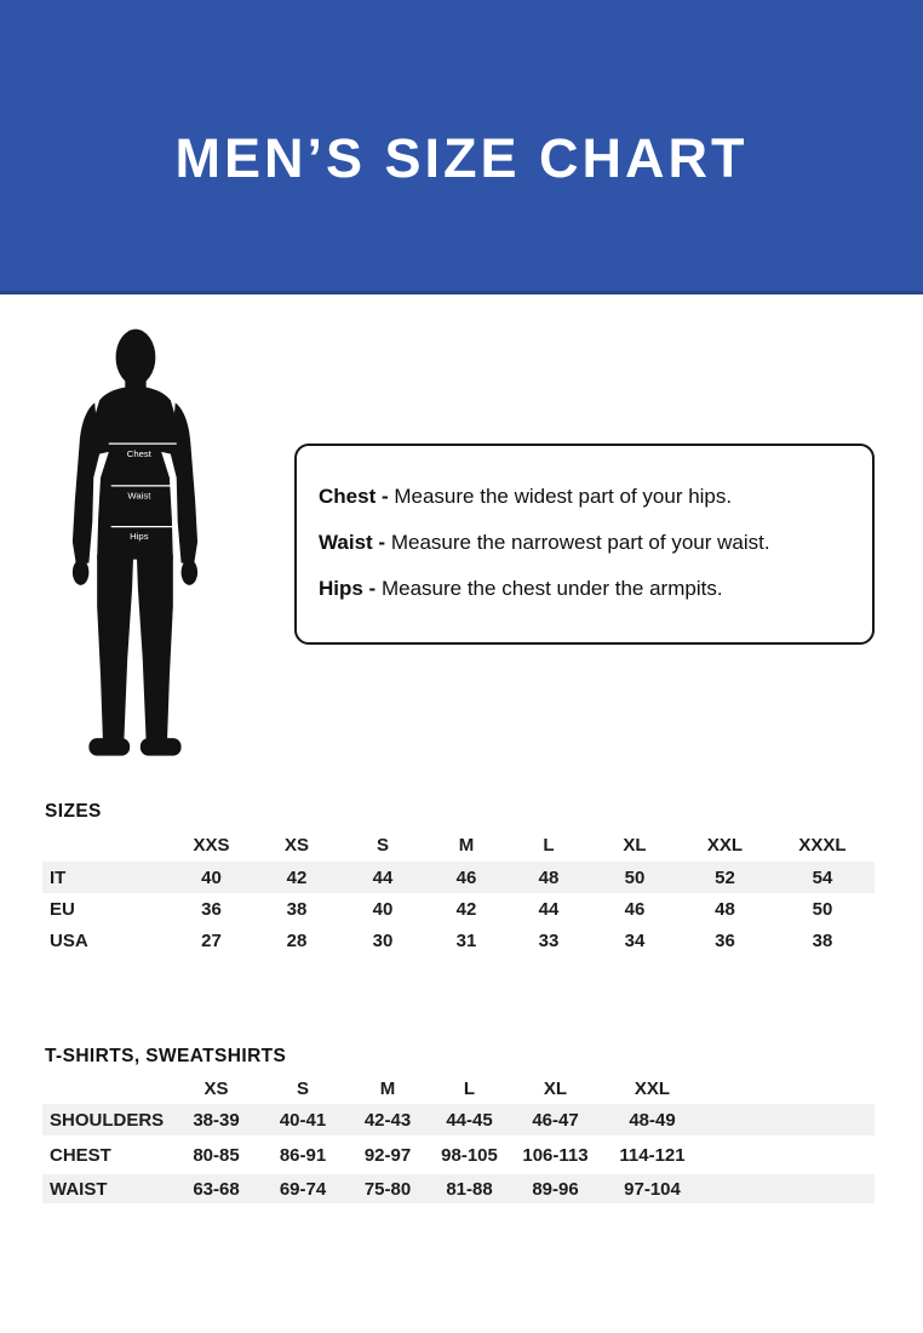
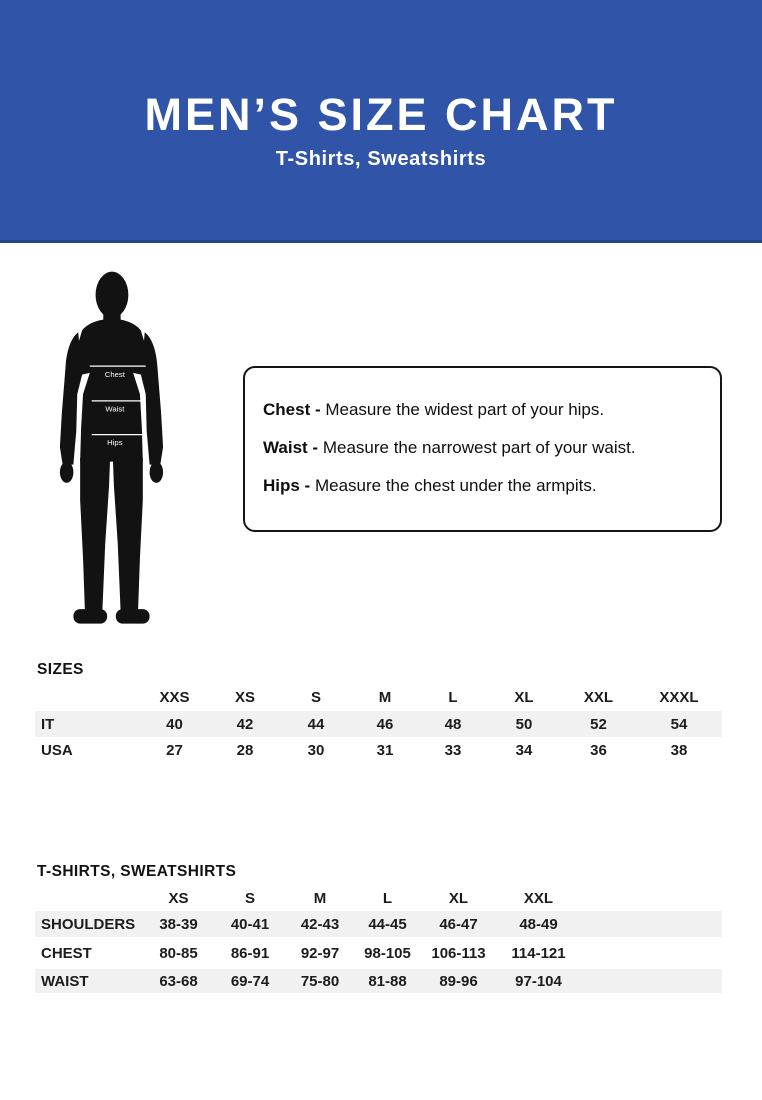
  MEN’S SIZE CHART
+ T-Shirts, Sweatshirts
  Chest
  Waist
  Hips
  Chest - Measure the widest part of your hips.
  Waist - Measure the narrowest part of your waist.
  Hips - Measure the chest under the armpits.
  SIZES
  	XXS	XS	S	M	L	XL	XXL	XXXL
  IT	40	42	44	46	48	50	52	54
- EU	36	38	40	42	44	46	48	50
  USA	27	28	30	31	33	34	36	38
  T-SHIRTS, SWEATSHIRTS
  	XS	S	M	L	XL	XXL
  SHOULDERS	38-39	40-41	42-43	44-45	46-47	48-49
  CHEST	80-85	86-91	92-97	98-105	106-113	114-121
  WAIST	63-68	69-74	75-80	81-88	89-96	97-104
